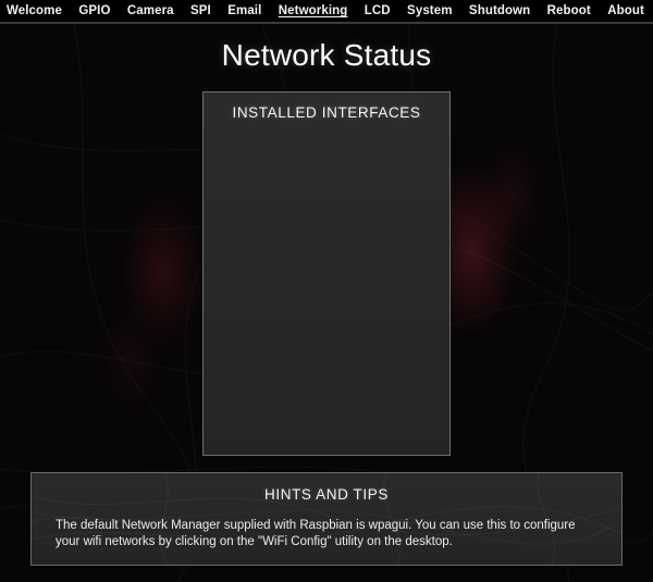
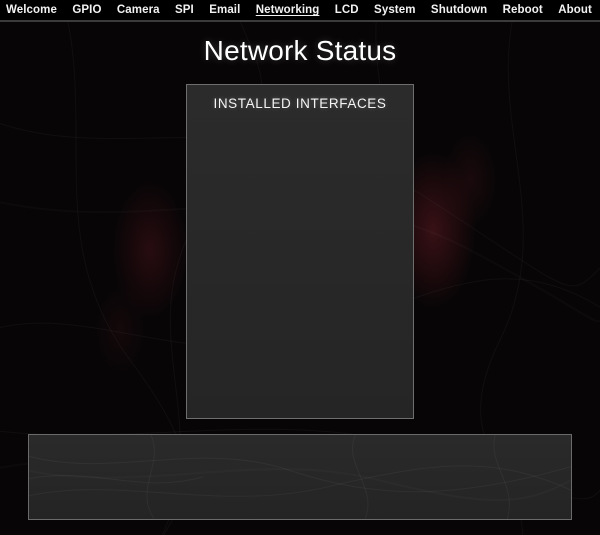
  Welcome
  GPIO
  Camera
  SPI
  Email
  Networking
  LCD
  System
  Shutdown
  Reboot
  About
  Network Status
  INSTALLED INTERFACES
- HINTS AND TIPS
- The default Network Manager supplied with Raspbian is wpagui. You can use this to configure your wifi networks by clicking on the "WiFi Config" utility on the desktop.
